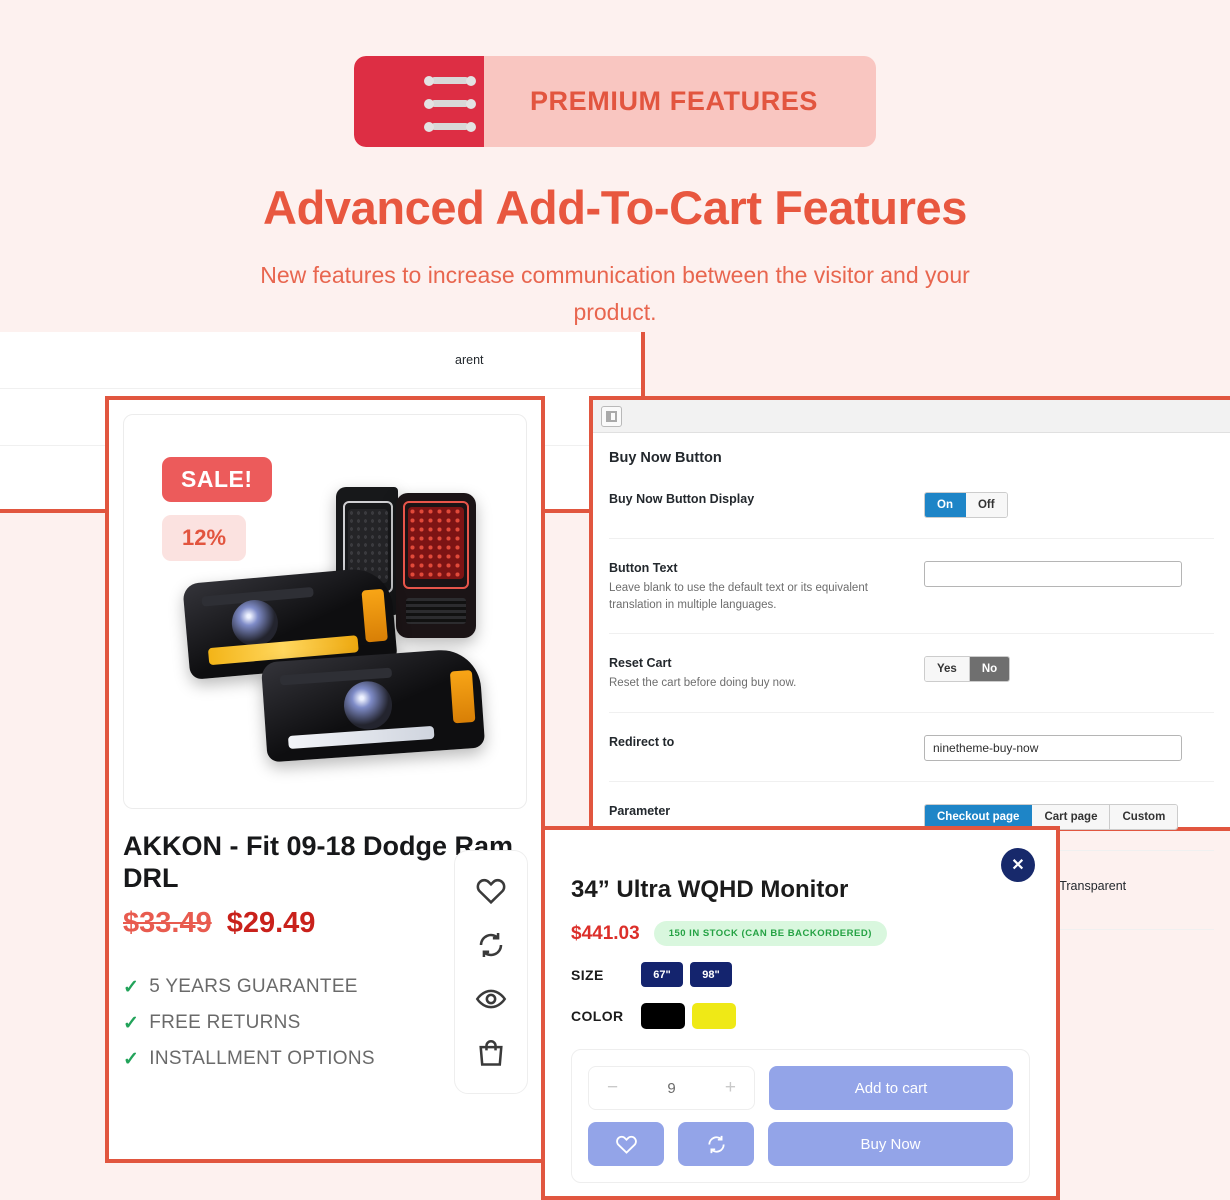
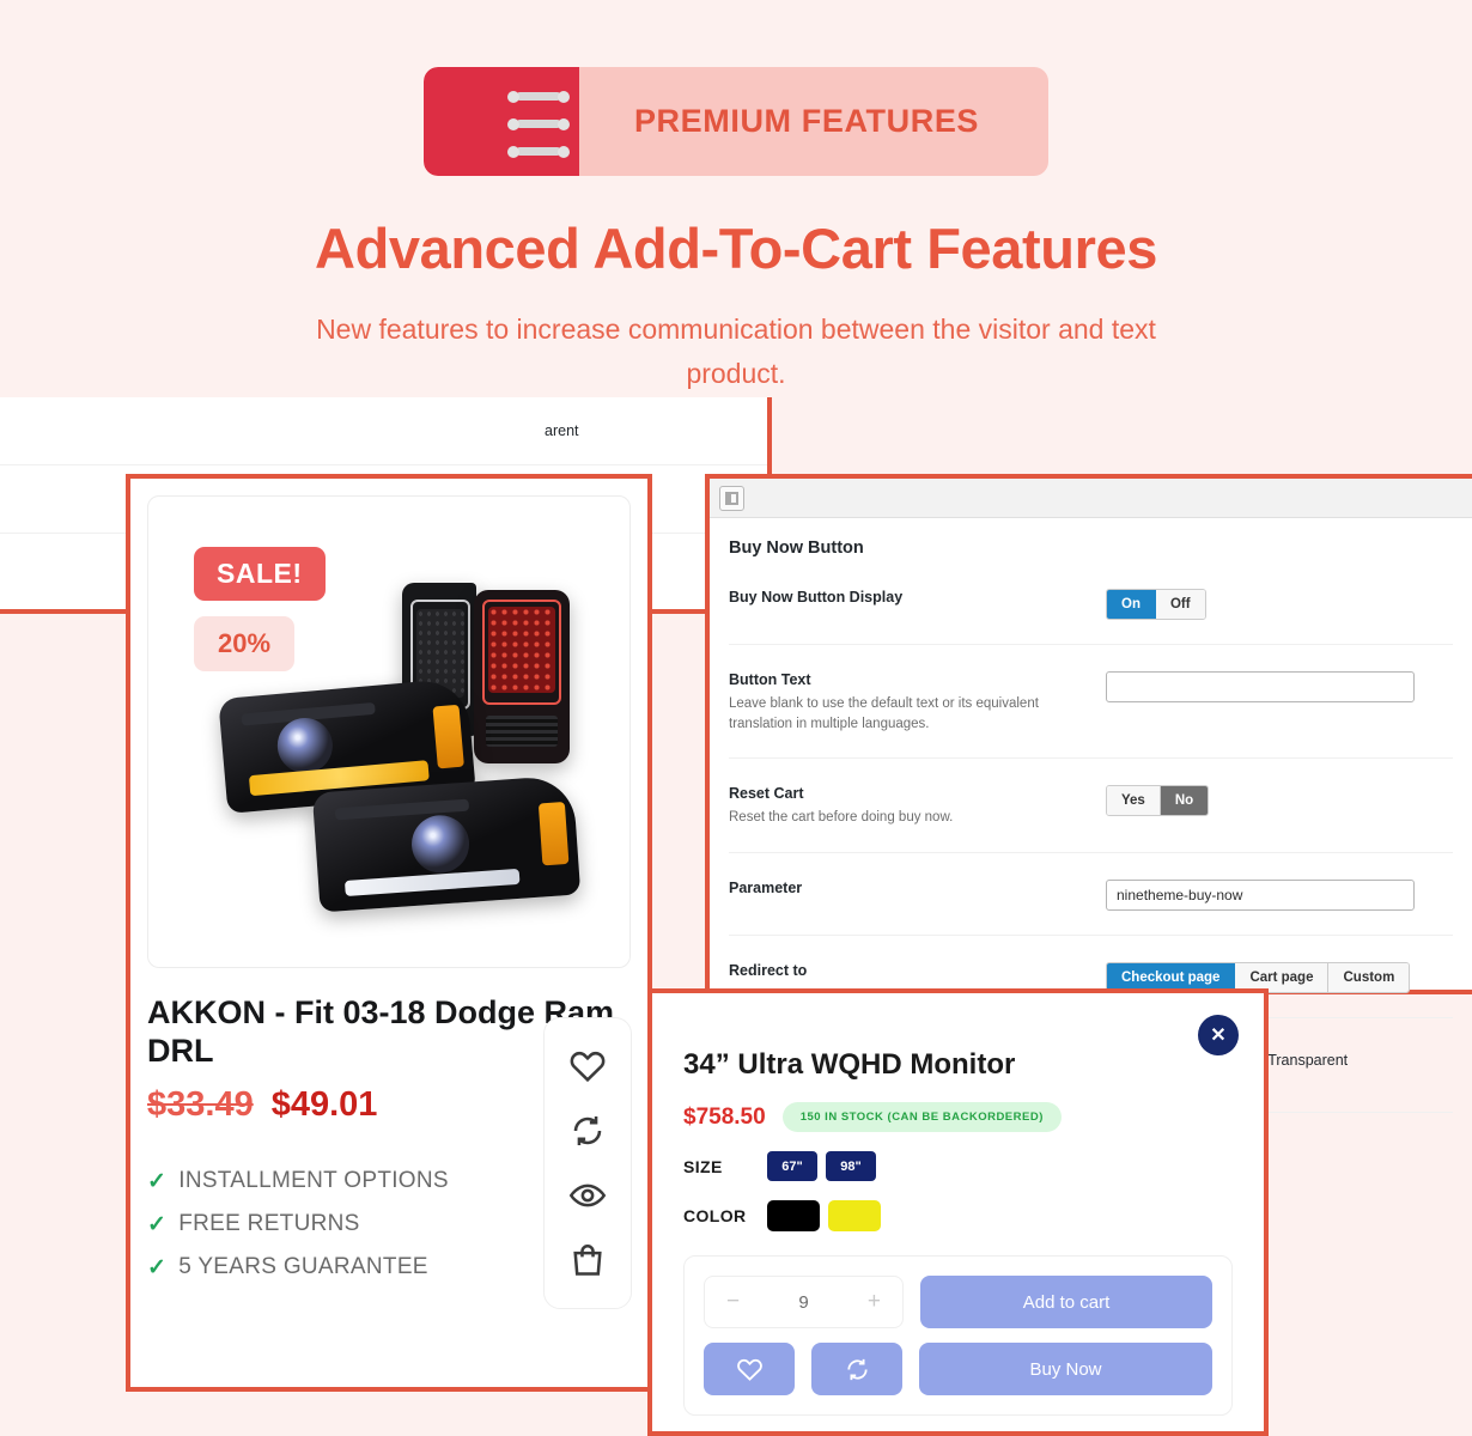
  PREMIUM FEATURES
  Advanced Add-To-Cart Features
- New features to increase communication between the visitor and your product.
+ New features to increase communication between the visitor and text product.
  Buy Now Button
  Buy Now Button Display
  On
  Off
  Button Text
  Leave blank to use the default text or its equivalent translation in multiple languages.
  Reset Cart
  Reset the cart before doing buy now.
  Yes
  No
- Redirect to
+ Parameter
  ninetheme-buy-now
- Parameter
+ Redirect to
  Checkout page
  Cart page
  Custom
  Transparent
  arent
  SALE!
- 12%
+ 20%
- AKKON - Fit 09-18 Dodge Ram DRL
+ AKKON - Fit 03-18 Dodge Ram DRL
- $33.49 $29.49
+ $33.49 $49.01
  ✓
- 5 YEARS GUARANTEE
+ INSTALLMENT OPTIONS
  ✓
  FREE RETURNS
  ✓
- INSTALLMENT OPTIONS
+ 5 YEARS GUARANTEE
  ✕
  34” Ultra WQHD Monitor
- $441.03
+ $758.50
  150 IN STOCK (CAN BE BACKORDERED)
  SIZE
  67"
  98"
  COLOR
  −
  9
  +
  Add to cart
  Buy Now
